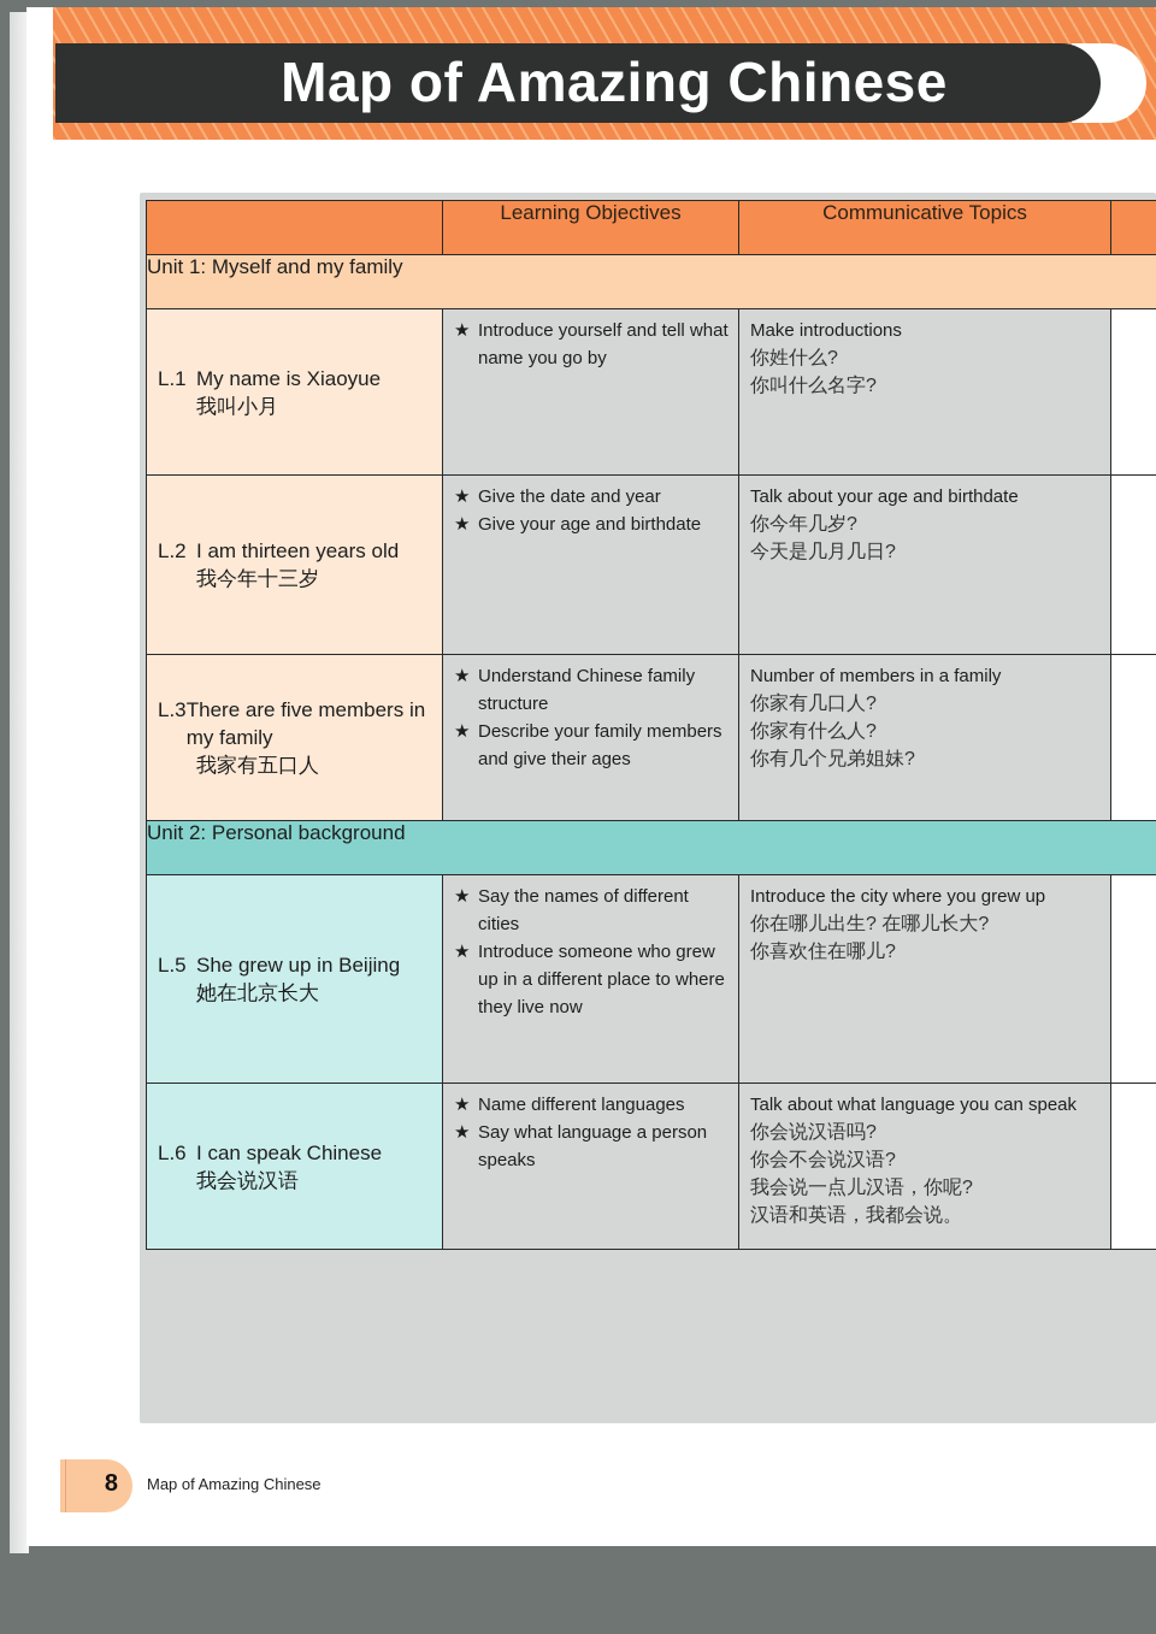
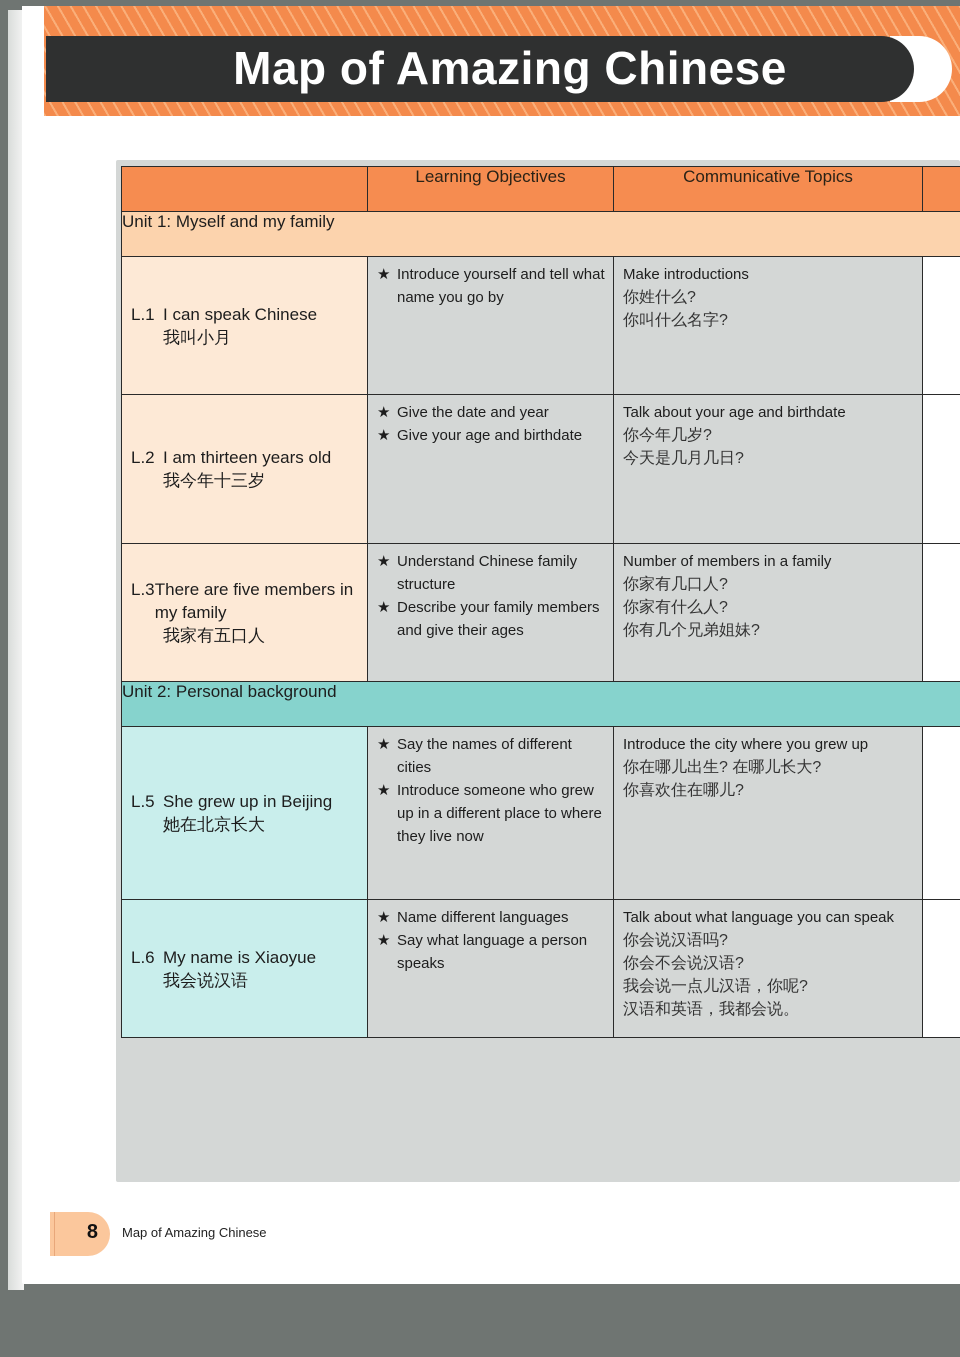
  Map of Amazing Chinese
  	Learning Objectives	Communicative Topics
  Unit 1: Myself and my family
- L.1 My name is Xiaoyue 我叫小月	★ Introduce yourself and tell what name you go by	Make introductions 你姓什么? 你叫什么名字?
+ L.1 I can speak Chinese 我叫小月	★ Introduce yourself and tell what name you go by	Make introductions 你姓什么? 你叫什么名字?
  L.2 I am thirteen years old 我今年十三岁	★ Give the date and year ★ Give your age and birthdate	Talk about your age and birthdate 你今年几岁? 今天是几月几日?
  L.3There are five members in my family 我家有五口人	★ Understand Chinese family structure ★ Describe your family members and give their ages	Number of members in a family 你家有几口人? 你家有什么人? 你有几个兄弟姐妹?
  Unit 2: Personal background
  L.5 She grew up in Beijing 她在北京长大	★ Say the names of different cities ★ Introduce someone who grew up in a different place to where they live now	Introduce the city where you grew up 你在哪儿出生? 在哪儿长大? 你喜欢住在哪儿?
- L.6 I can speak Chinese 我会说汉语	★ Name different languages ★ Say what language a person speaks	Talk about what language you can speak 你会说汉语吗? 你会不会说汉语? 我会说一点儿汉语，你呢? 汉语和英语，我都会说。
+ L.6 My name is Xiaoyue 我会说汉语	★ Name different languages ★ Say what language a person speaks	Talk about what language you can speak 你会说汉语吗? 你会不会说汉语? 我会说一点儿汉语，你呢? 汉语和英语，我都会说。
  8
  Map of Amazing Chinese
